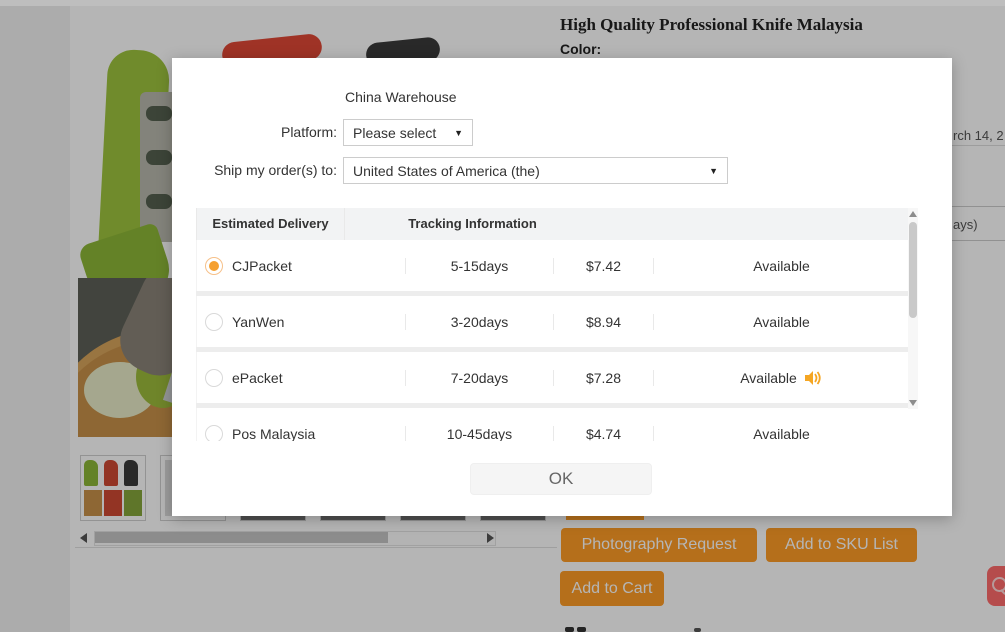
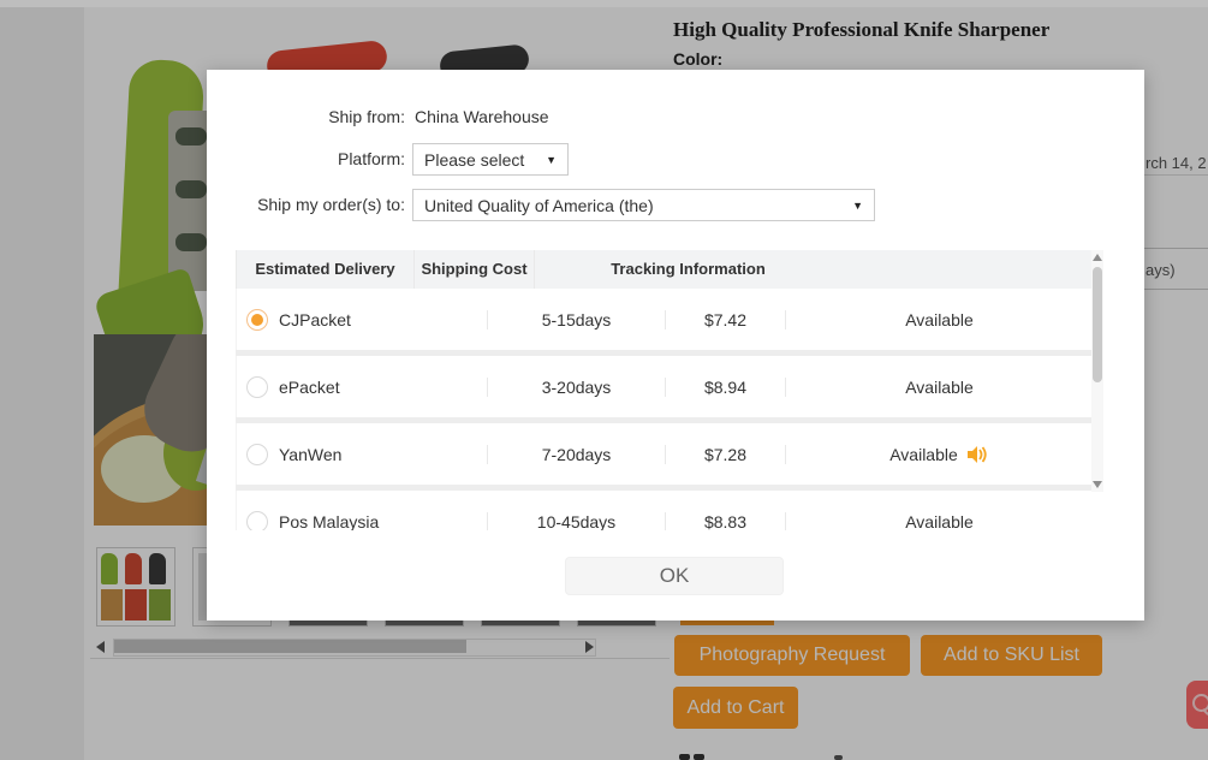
- High Quality Professional Knife Malaysia
+ High Quality Professional Knife Sharpener
  Color:
  Photography Request
  Add to SKU List
  Add to Cart
  rch 14, 2
  ays)
+ Ship from:
  China Warehouse
  Platform:
  Please select
  ▼
  Ship my order(s) to:
- United States of America (the)
+ United Quality of America (the)
  ▼
  Estimated Delivery
+ Shipping Cost
  Tracking Information
  CJPacket
  5-15days
  $7.42
  Available
- YanWen
+ ePacket
  3-20days
  $8.94
  Available
- ePacket
+ YanWen
  7-20days
  $7.28
  Available
  Pos Malaysia
  10-45days
- $4.74
+ $8.83
  Available
  OK
